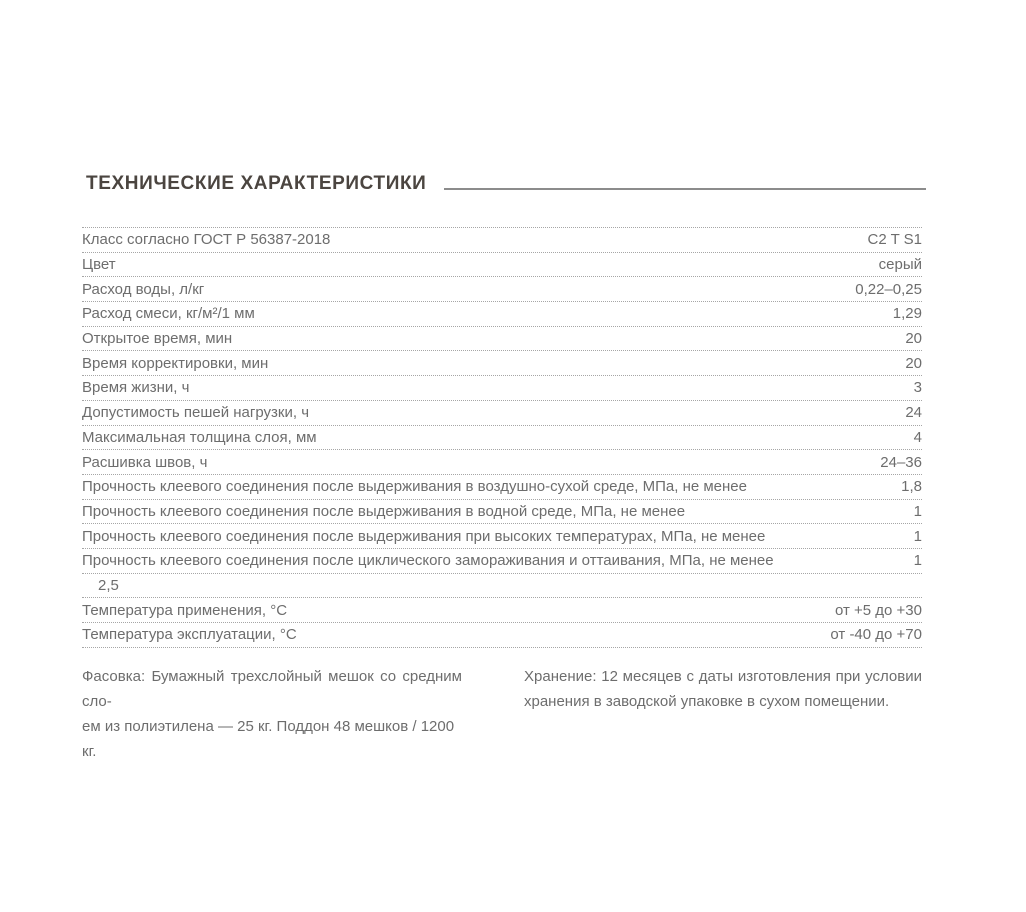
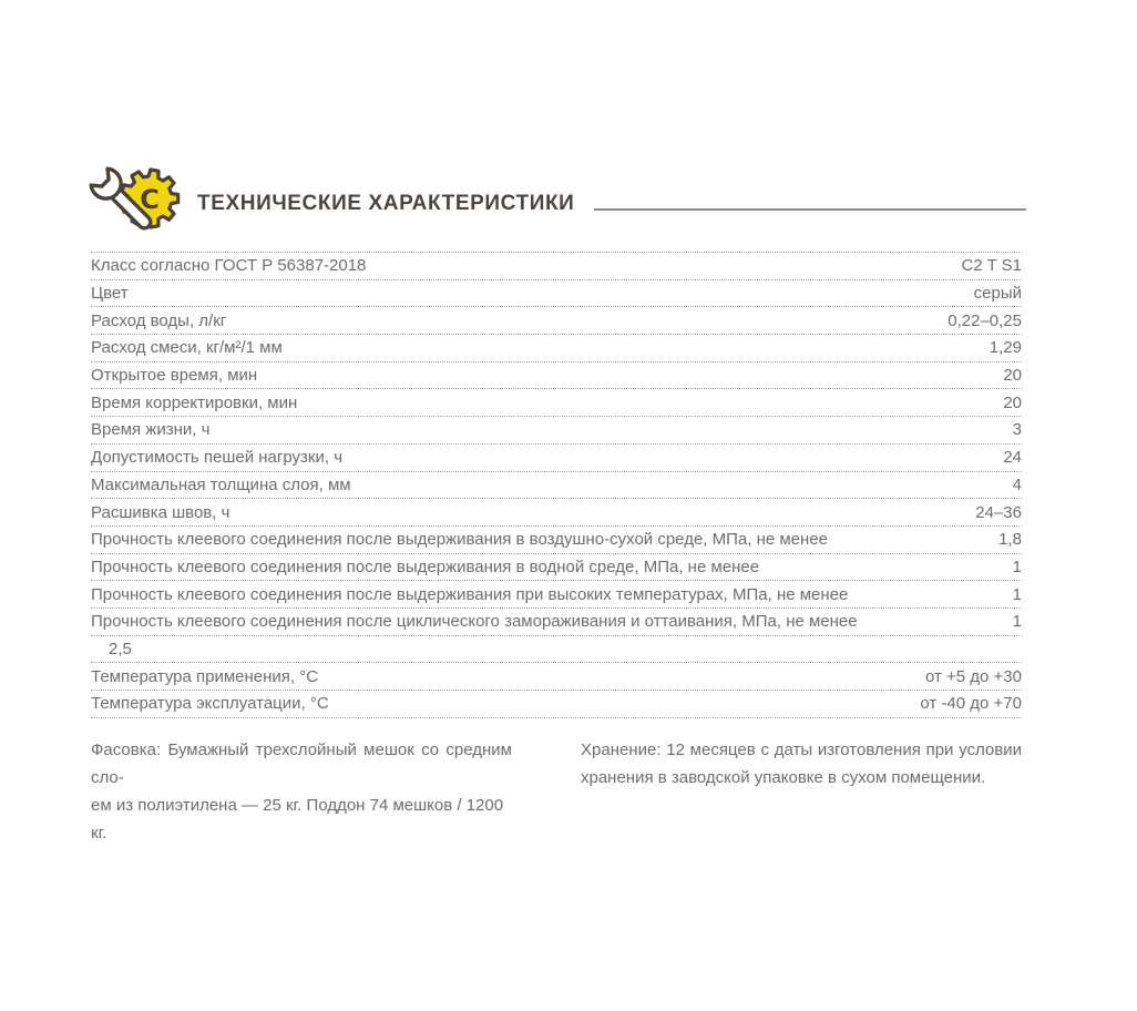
+ C
  ТЕХНИЧЕСКИЕ ХАРАКТЕРИСТИКИ
  Класс согласно ГОСТ Р 56387-2018
  C2 T S1
  Цвет
  серый
  Расход воды, л/кг
  0,22–0,25
  Расход смеси, кг/м²/1 мм
  1,29
  Открытое время, мин
  20
  Время корректировки, мин
  20
  Время жизни, ч
  3
  Допустимость пешей нагрузки, ч
  24
  Максимальная толщина слоя, мм
  4
  Расшивка швов, ч
  24–36
  Прочность клеевого соединения после выдерживания в воздушно-сухой среде, МПа, не менее
  1,8
  Прочность клеевого соединения после выдерживания в водной среде, МПа, не менее
  1
  Прочность клеевого соединения после выдерживания при высоких температурах, МПа, не менее
  1
  Прочность клеевого соединения после циклического замораживания и оттаивания, МПа, не менее
  1
  2,5
  Температура применения, °С
  от +5 до +30
  Температура эксплуатации, °С
  от -40 до +70
  Фасовка: Бумажный трехслойный мешок со средним сло-
- ем из полиэтилена — 25 кг. Поддон 48 мешков / 1200 кг.
+ ем из полиэтилена — 25 кг. Поддон 74 мешков / 1200 кг.
  Хранение: 12 месяцев с даты изготовления при условии
  хранения в заводской упаковке в сухом помещении.
